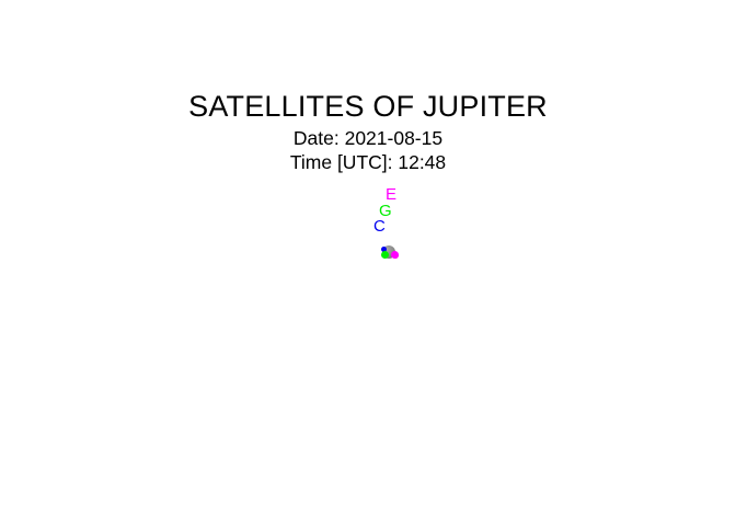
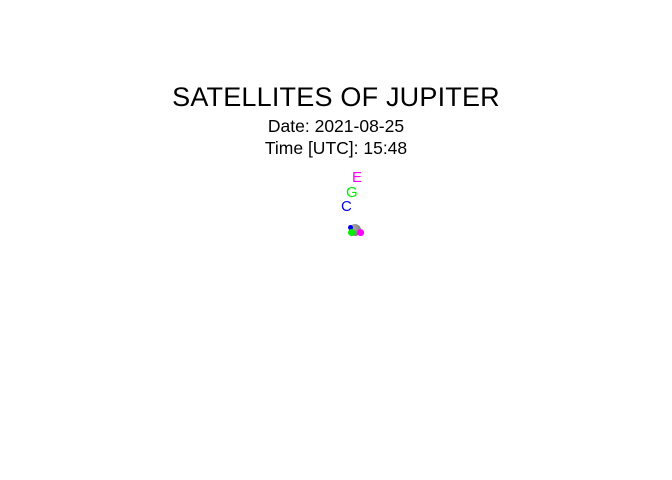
  SATELLITES OF JUPITER
- Date: 2021-08-15
+ Date: 2021-08-25
- Time [UTC]: 12:48
+ Time [UTC]: 15:48
  E
  G
  C
